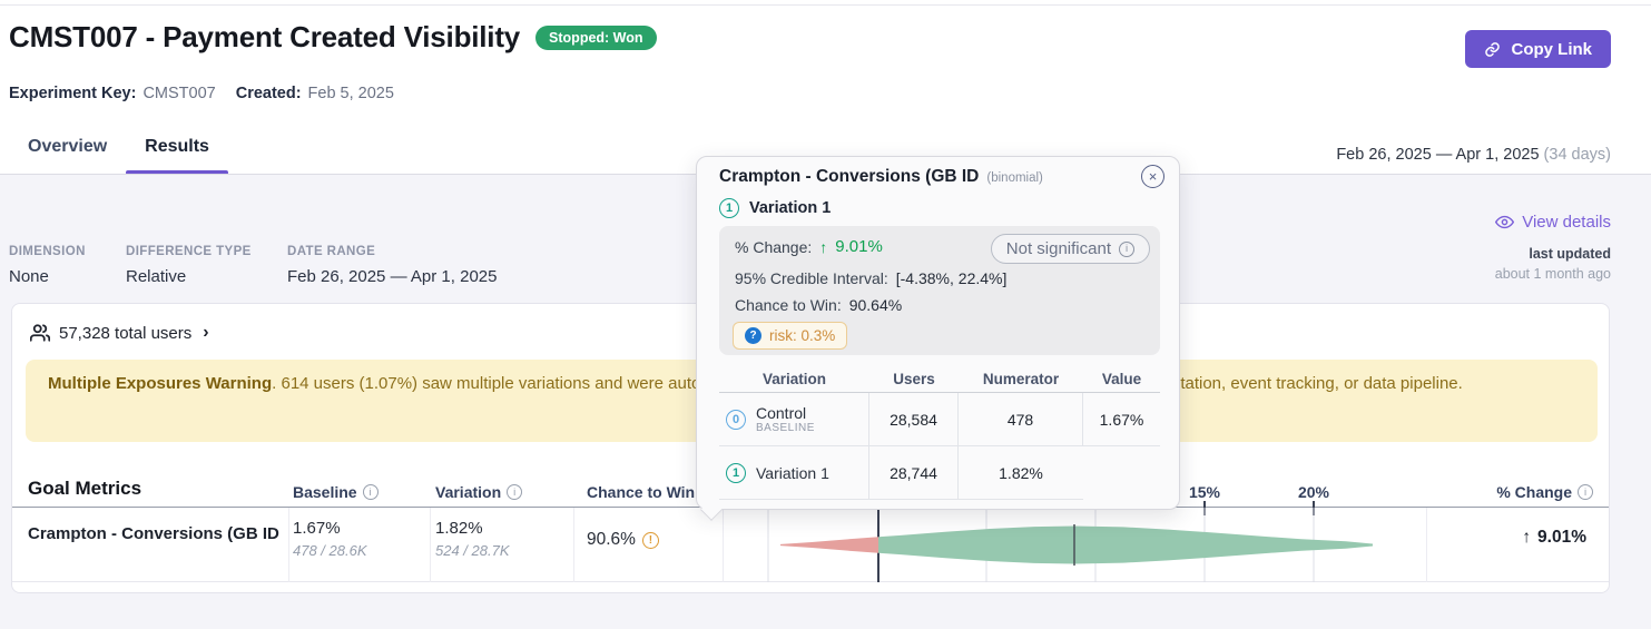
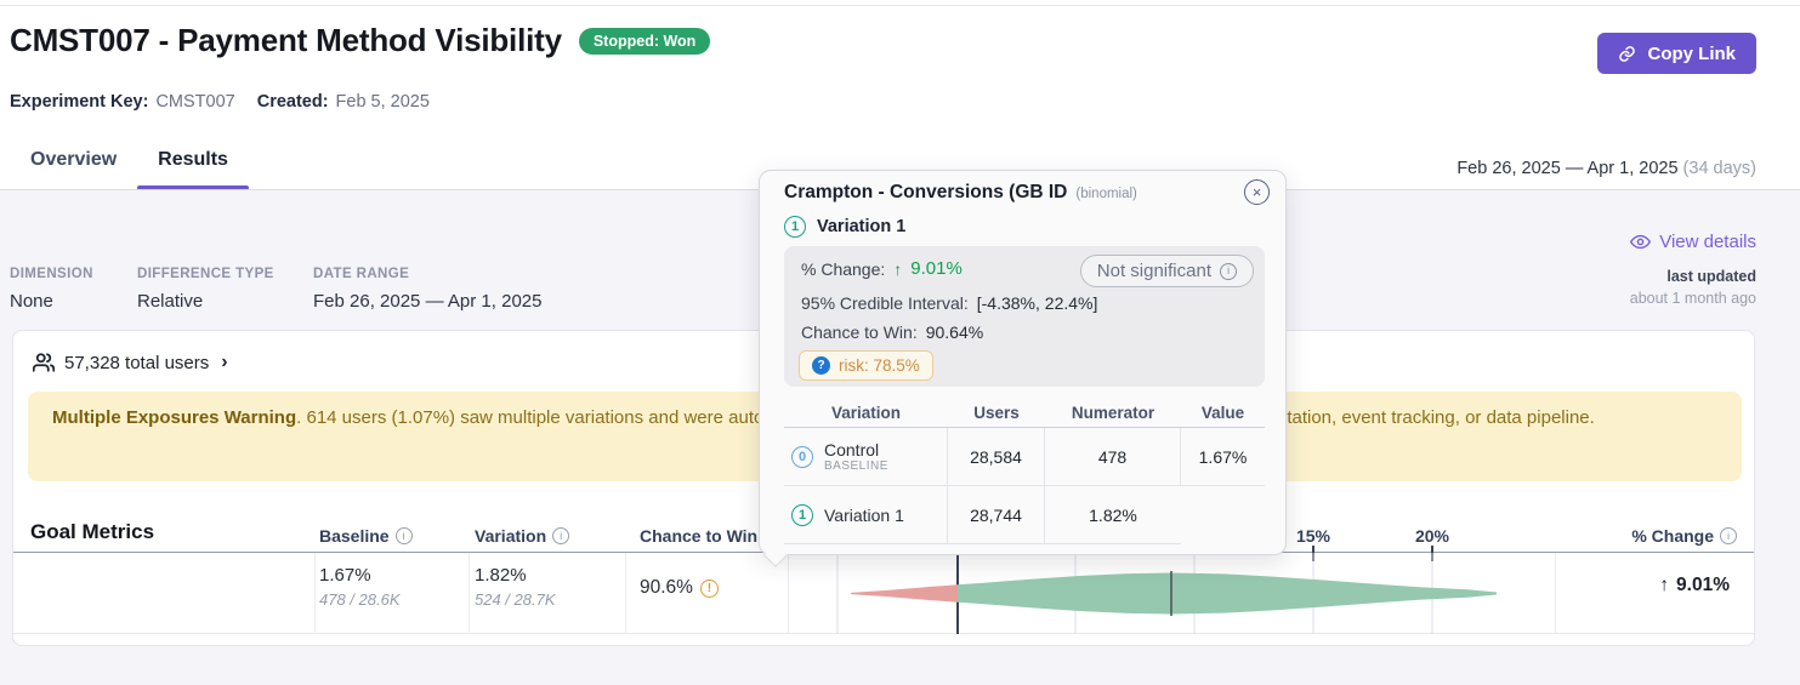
- CMST007 - Payment Created Visibility
+ CMST007 - Payment Method Visibility
  Stopped: Won
  Copy Link
  Experiment Key: CMST007 Created: Feb 5, 2025
  Overview
  Results
  Feb 26, 2025 — Apr 1, 2025 (34 days)
  View details
  last updated
  about 1 month ago
  DIMENSION
  None
  DIFFERENCE TYPE
  Relative
  DATE RANGE
  Feb 26, 2025 — Apr 1, 2025
  57,328 total users
  ›
  Goal Metrics
  Baseline
  i
  Variation
  i
  Chance to Win
  15%
  20%
  % Change
  i
- Crampton - Conversions (GB ID
  1.67%
  478 / 28.6K
  1.82%
  524 / 28.7K
  90.6%
  !
  ↑
  9.01%
  Crampton - Conversions (GB ID (binomial)
  ×
  1
  Variation 1
  % Change:
  ↑
  9.01%
  Not significant
  i
  95% Credible Interval:
  [-4.38%, 22.4%]
  Chance to Win:
  90.64%
  ?
- risk: 0.3%
+ risk: 78.5%
  Variation
  Users
  Numerator
  Value
  0
  Control
  BASELINE
  28,584
  478
  1.67%
  1
  Variation 1
  28,744
  1.82%
